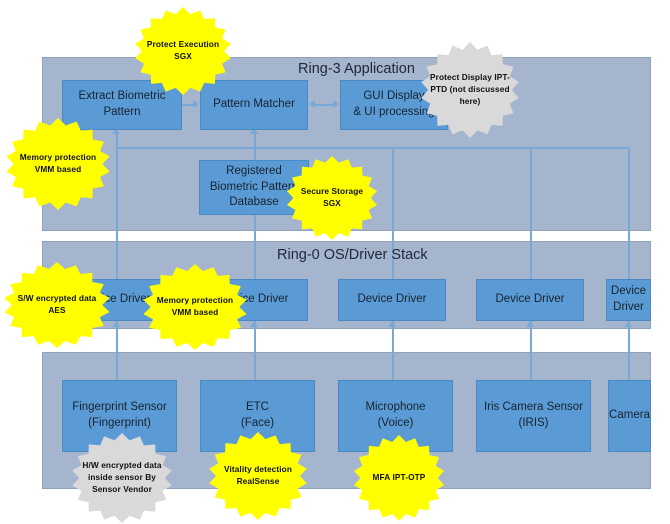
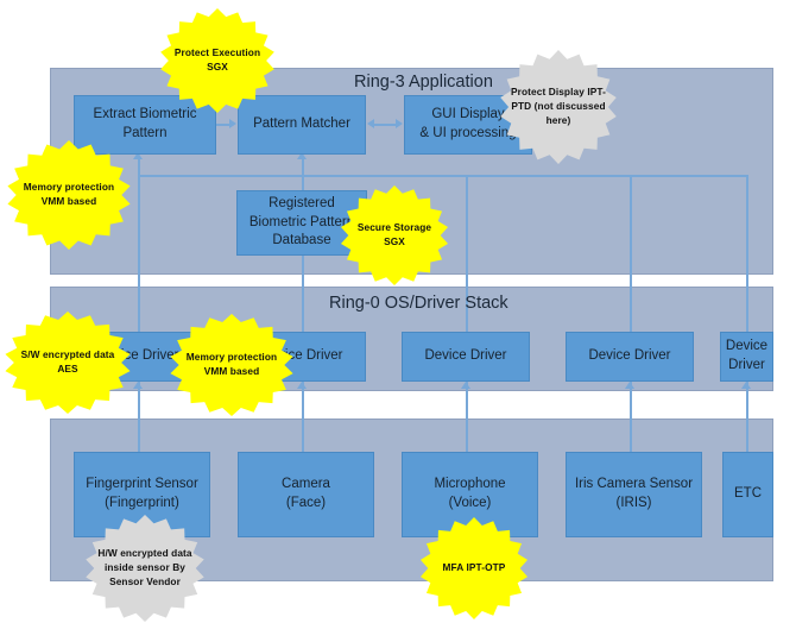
  Ring-3 Application
  Ring-0 OS/Driver Stack
  Extract Biometric
  Pattern
  Pattern Matcher
  GUI Display
  & UI processin
  Registered
  Biometric Patter
  Database
  Device Driver
  Device Driver
  Device
  Driver
  Fingerprint Sensor
  (Fingerprint)
- ETC
+ Camera
  (Face)
  Microphone
  (Voice)
  Iris Camera Sensor
  (IRIS)
- Camera
+ ETC
  Protect Execution SGX
  Protect Display IPT- PTD (not discussed here)
  Memory protection VMM based
  Secure Storage SGX
  S/W encrypted data AES
  Memory protection VMM based
  H/W encrypted data inside sensor By Sensor Vendor
- Vitality detection RealSense
  MFA IPT-OTP
